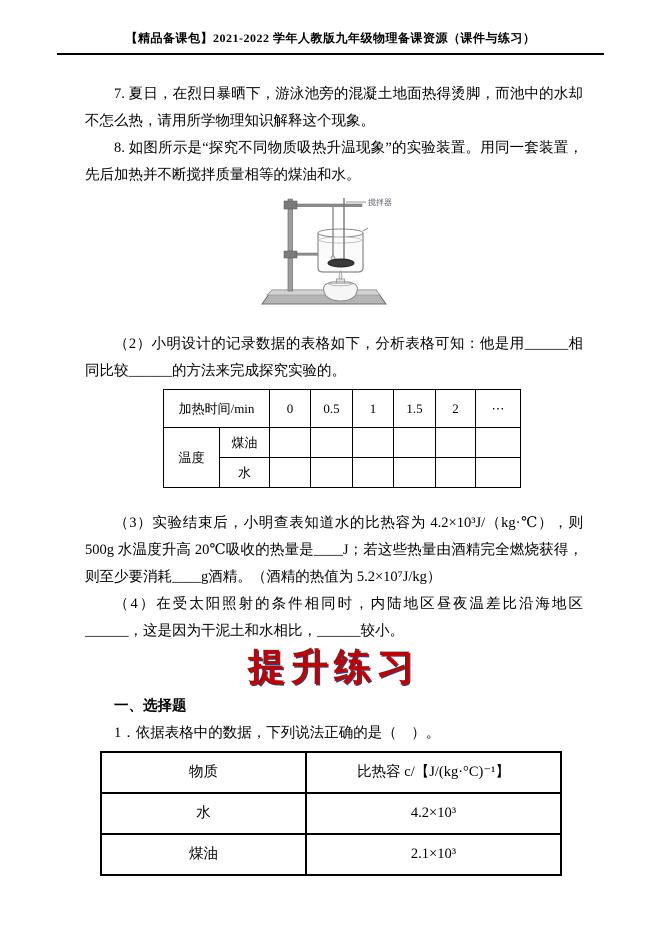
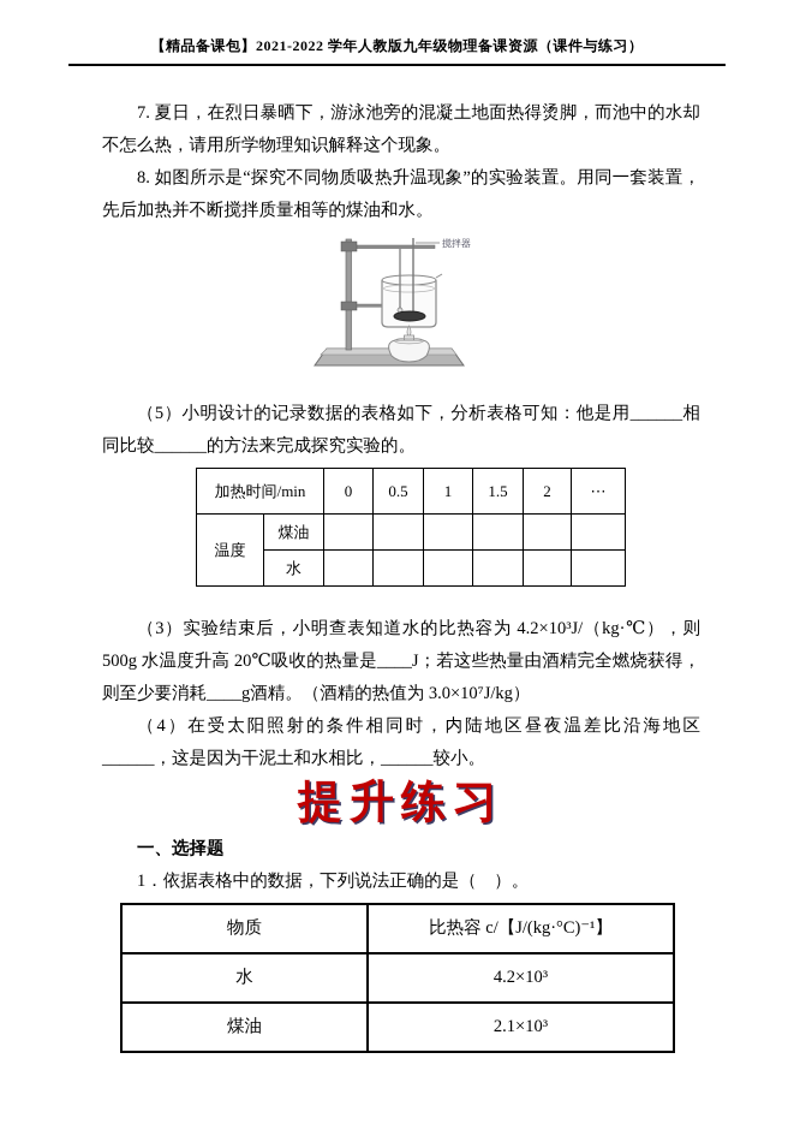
  【精品备课包】2021-2022 学年人教版九年级物理备课资源（课件与练习）
  7. 夏日，在烈日暴晒下，游泳池旁的混凝土地面热得烫脚，而池中的水却不怎么热，请用所学物理知识解释这个现象。
  8. 如图所示是“探究不同物质吸热升温现象”的实验装置。用同一套装置，先后加热并不断搅拌质量相等的煤油和水。
  搅拌器
- （2）小明设计的记录数据的表格如下，分析表格可知：他是用______相同比较______的方法来完成探究实验的。
+ （5）小明设计的记录数据的表格如下，分析表格可知：他是用______相同比较______的方法来完成探究实验的。
  加热时间/min	0	0.5	1	1.5	2	⋯
  温度	煤油
  水
- （3）实验结束后，小明查表知道水的比热容为 4.2×10³J/（kg·℃），则 500g 水温度升高 20℃吸收的热量是____J；若这些热量由酒精完全燃烧获得，则至少要消耗____g酒精。（酒精的热值为 5.2×10⁷J/kg）
+ （3）实验结束后，小明查表知道水的比热容为 4.2×10³J/（kg·℃），则 500g 水温度升高 20℃吸收的热量是____J；若这些热量由酒精完全燃烧获得，则至少要消耗____g酒精。（酒精的热值为 3.0×10⁷J/kg）
  （4）在受太阳照射的条件相同时，内陆地区昼夜温差比沿海地区______，这是因为干泥土和水相比，______较小。
  提升练习
  一、选择题
  1．依据表格中的数据，下列说法正确的是（ ）。
  物质	比热容 c/【J/(kg·°C)⁻¹】
  水	4.2×10³
  煤油	2.1×10³
